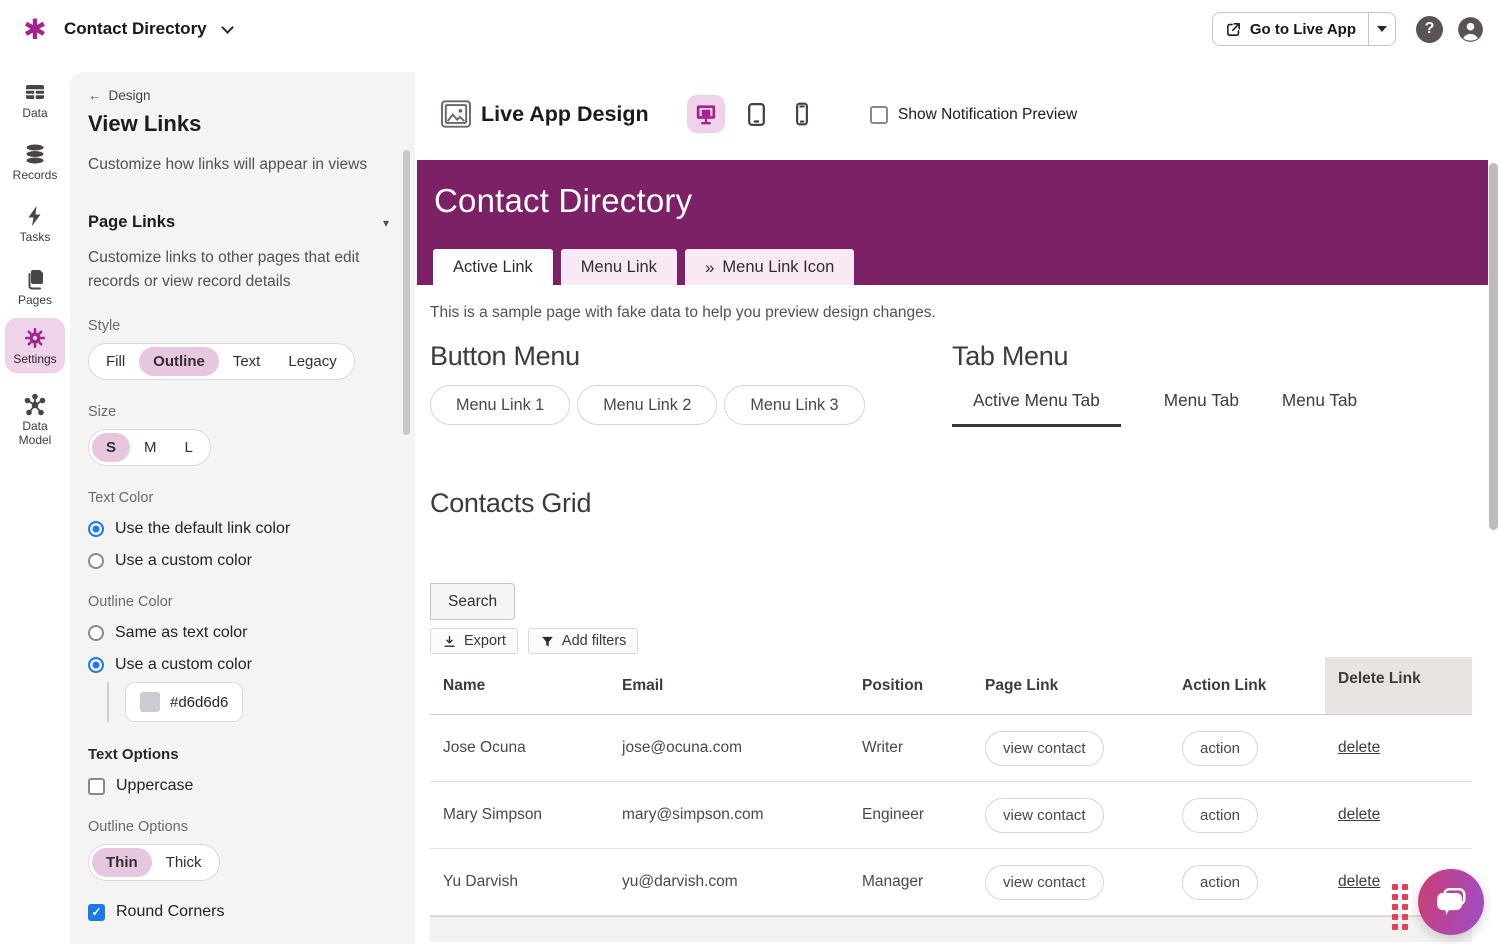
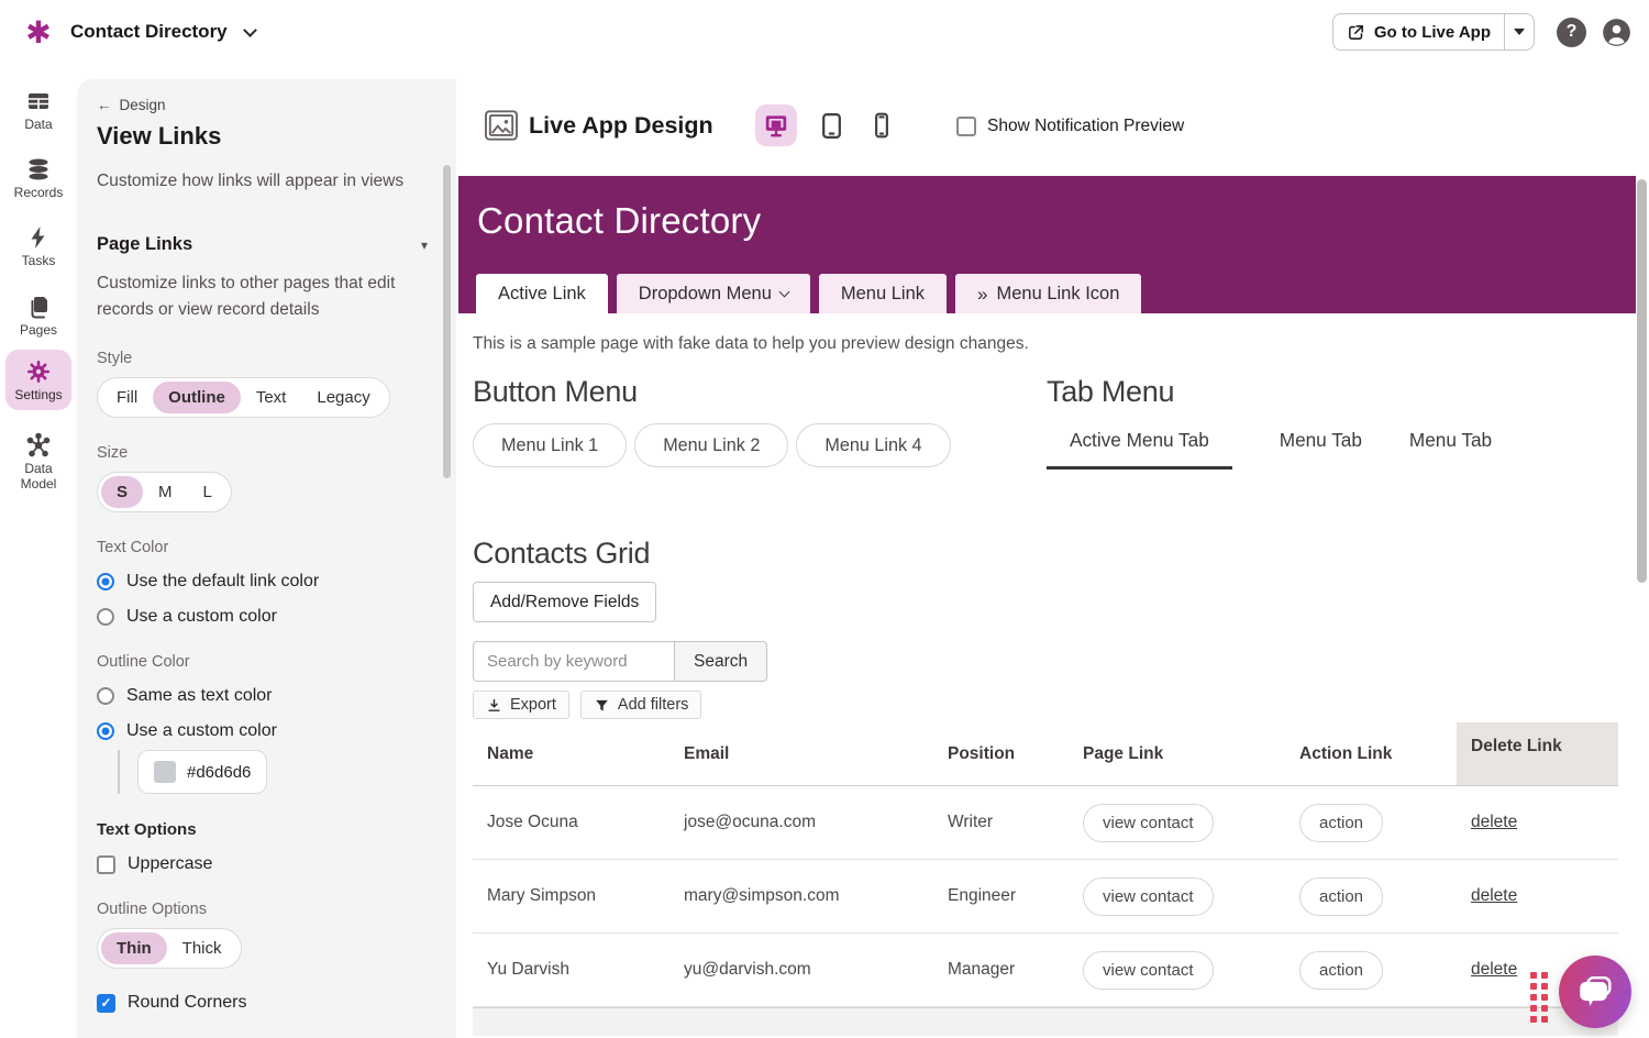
  ✱
  Contact Directory
  Go to Live App
  ?
  Data
  Records
  Tasks
  Pages
  Settings
  Data Model
  ←
  Design
  View Links
  Customize how links will appear in views
  Page Links
  ▾
  Customize links to other pages that edit records or view record details
  Style
  Fill
  Outline
  Text
  Legacy
  Size
  S
  M
  L
  Text Color
  Use the default link color
  Use a custom color
  Outline Color
  Same as text color
  Use a custom color
  #d6d6d6
  Text Options
  Uppercase
  Outline Options
  Thin
  Thick
  ✓
  Round Corners
  Live App Design
  Show Notification Preview
  Contact Directory
  Active Link
+ Dropdown Menu
  Menu Link
  »
  Menu Link Icon
  This is a sample page with fake data to help you preview design changes.
  Button Menu
  Menu Link 1
  Menu Link 2
- Menu Link 3
+ Menu Link 4
  Tab Menu
  Active Menu Tab
  Menu Tab
  Menu Tab
  Contacts Grid
+ Add/Remove Fields
+ Search by keyword
  Search
  Export
  Add filters
  Name
  Email
  Position
  Page Link
  Action Link
  Delete Link
  Jose Ocuna
  jose@ocuna.com
  Writer
  view contact
  action
  delete
  Mary Simpson
  mary@simpson.com
  Engineer
  view contact
  action
  delete
  Yu Darvish
  yu@darvish.com
  Manager
  view contact
  action
  delete
